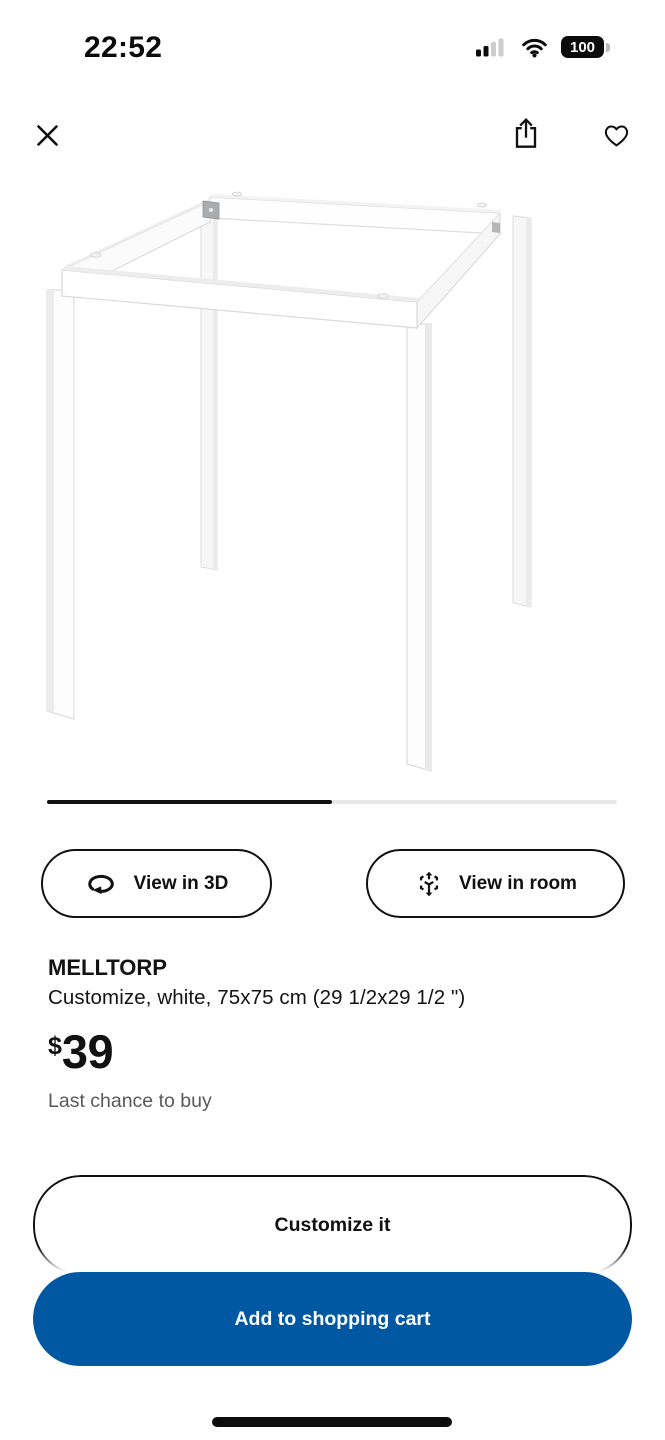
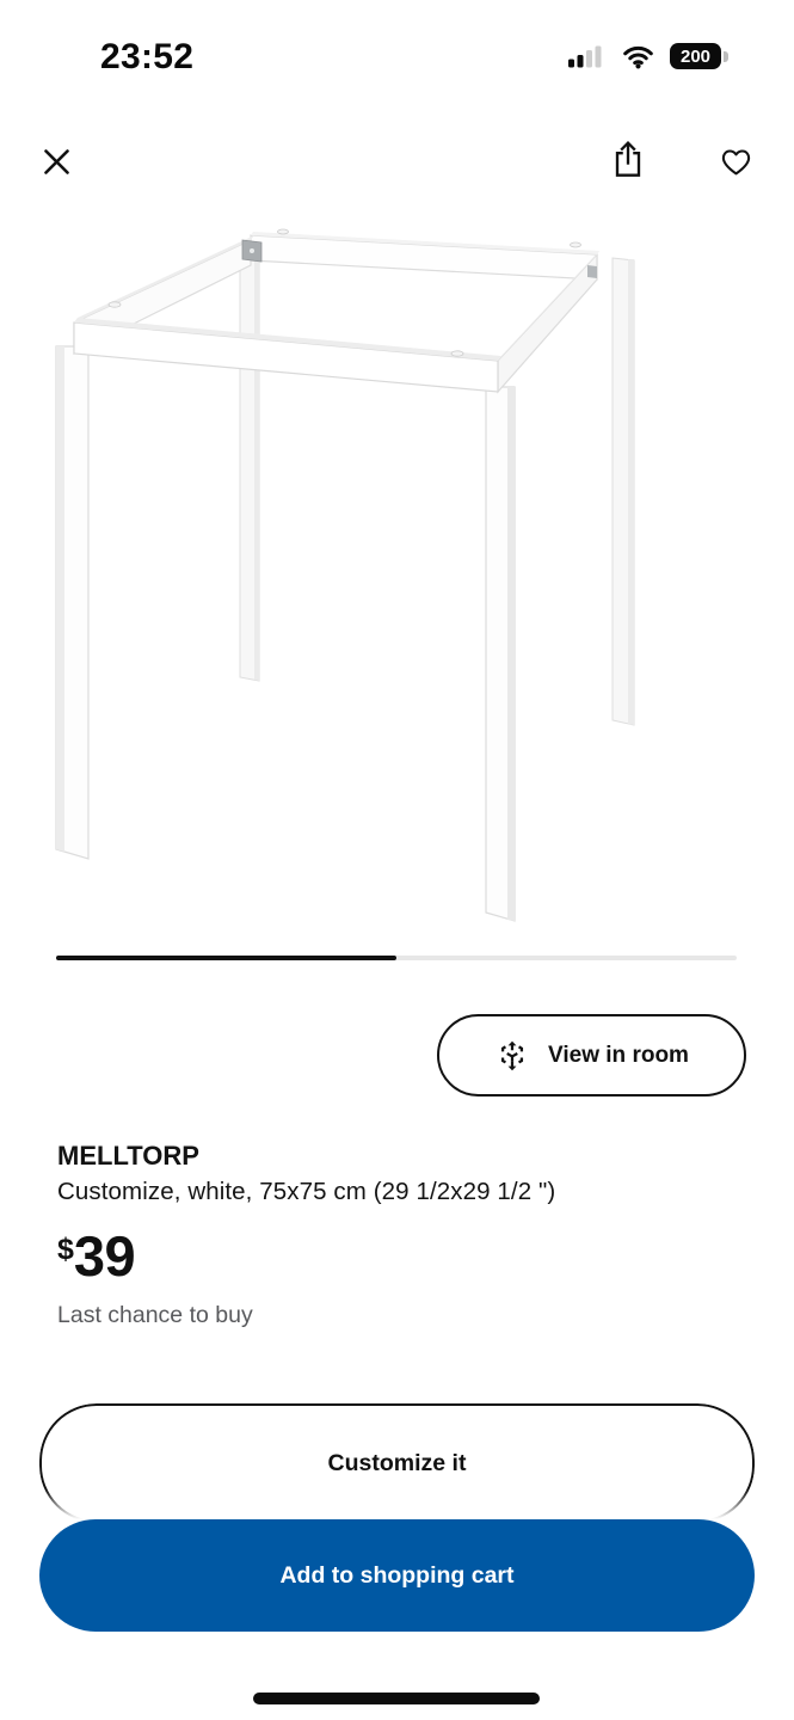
- 22:52
+ 23:52
- 100
+ 200
- View in 3D
  View in room
  MELLTORP
  Customize, white, 75x75 cm (29 1/2x29 1/2 ")
  $39
  Last chance to buy
  Customize it
  Add to shopping cart
